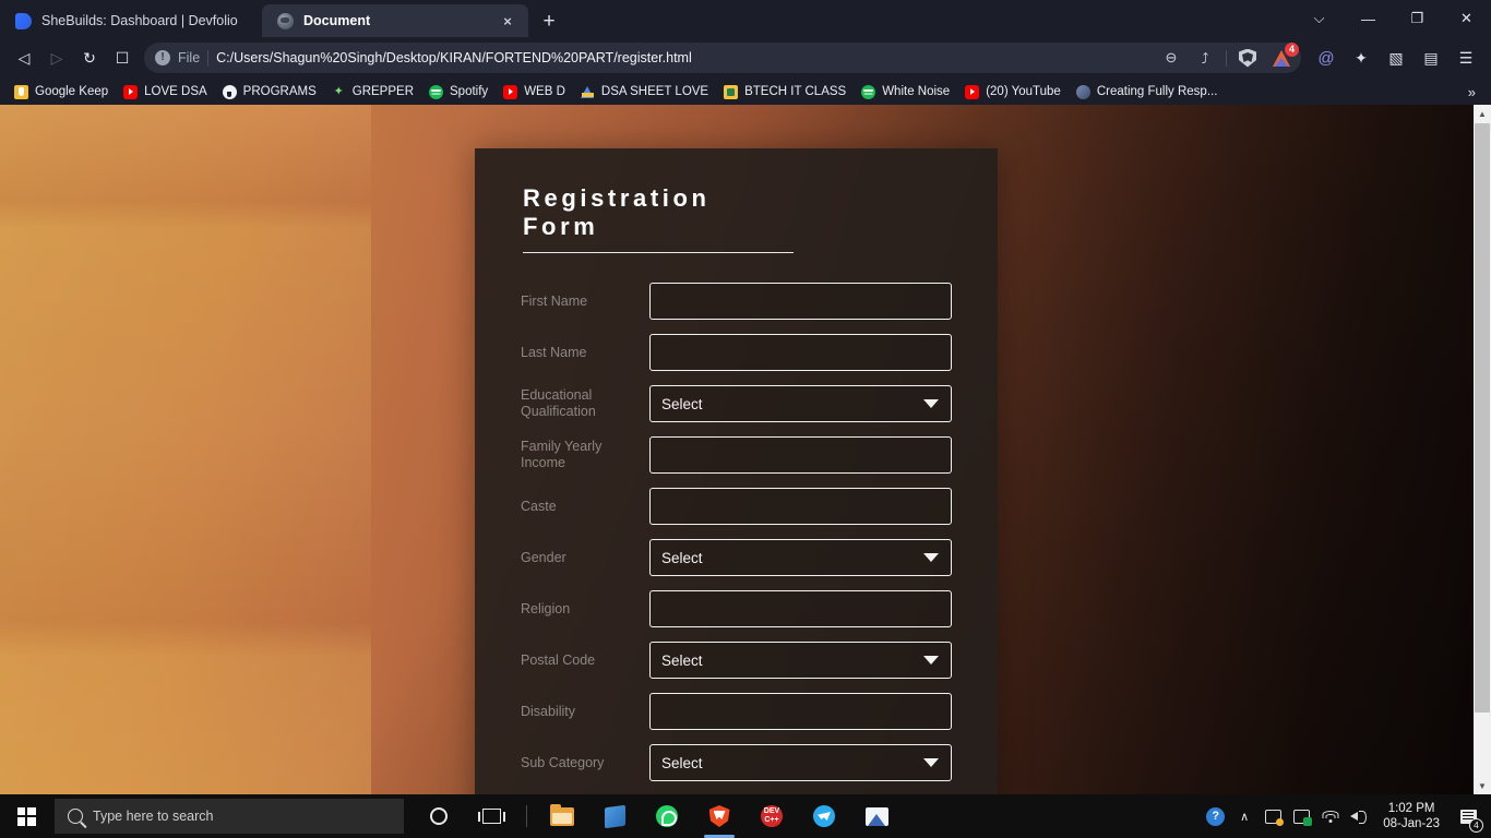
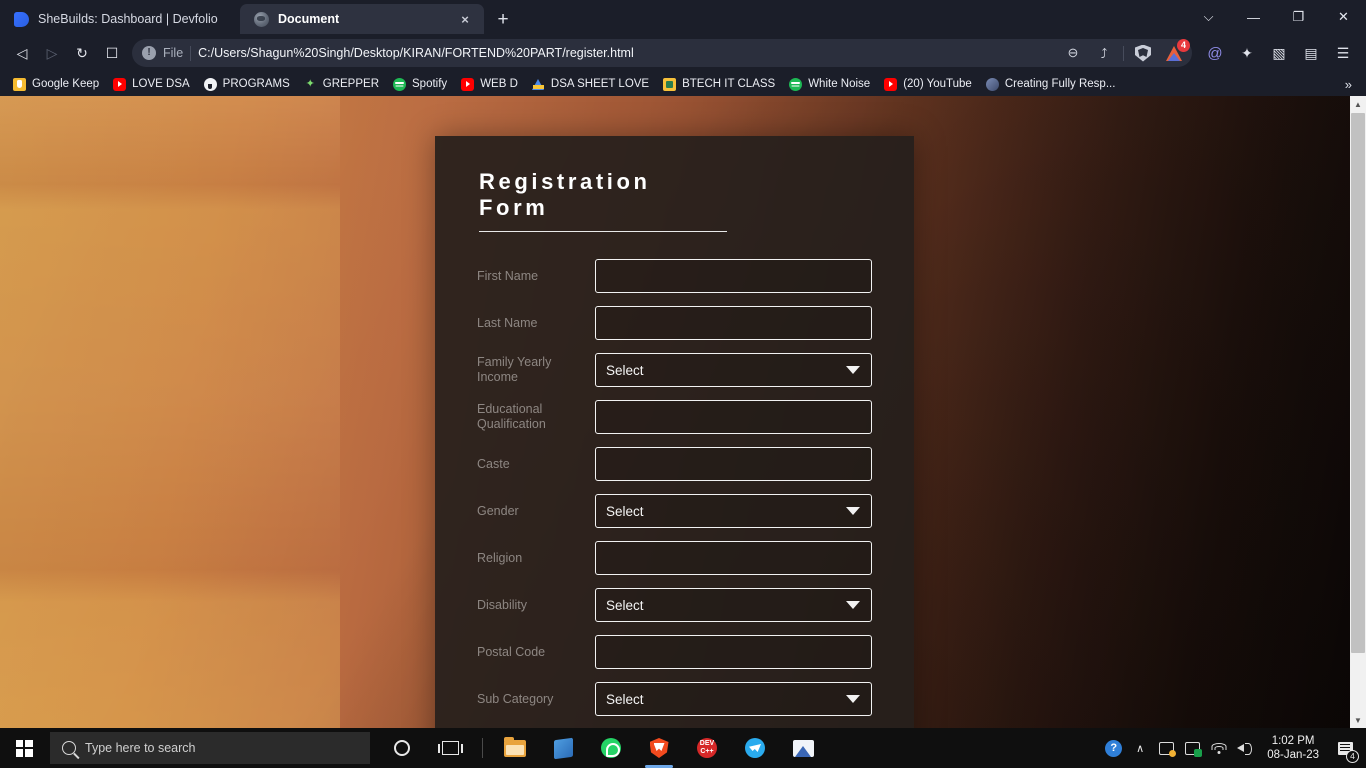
  SheBuilds: Dashboard | Devfolio
  Document
  ×
  +
  ⌵
  —
  ❐
  ✕
  ◁
  ▷
  ↻
  ☐
  !
  File
  C:/Users/Shagun%20Singh/Desktop/KIRAN/FORTEND%20PART/register.html
  ⊖
  ⤴
  4
  @
  ✦
  ▧
  ▤
  ☰
  Google Keep
  LOVE DSA
  PROGRAMS
  ✦
  GREPPER
  Spotify
  WEB D
  DSA SHEET LOVE
  BTECH IT CLASS
  White Noise
  (20) YouTube
  Creating Fully Resp...
  »
  Registration Form
  First Name
  Last Name
- Educational Qualification
+ Family Yearly Income
  Select
- Family Yearly Income
+ Educational Qualification
  Caste
  Gender
  Select
  Religion
- Postal Code
+ Disability
  Select
- Disability
+ Postal Code
  Sub Category
  Select
  ▲
  ▼
  Type here to search
  ?
  ∧
  1:02 PM
  08-Jan-23
  4
